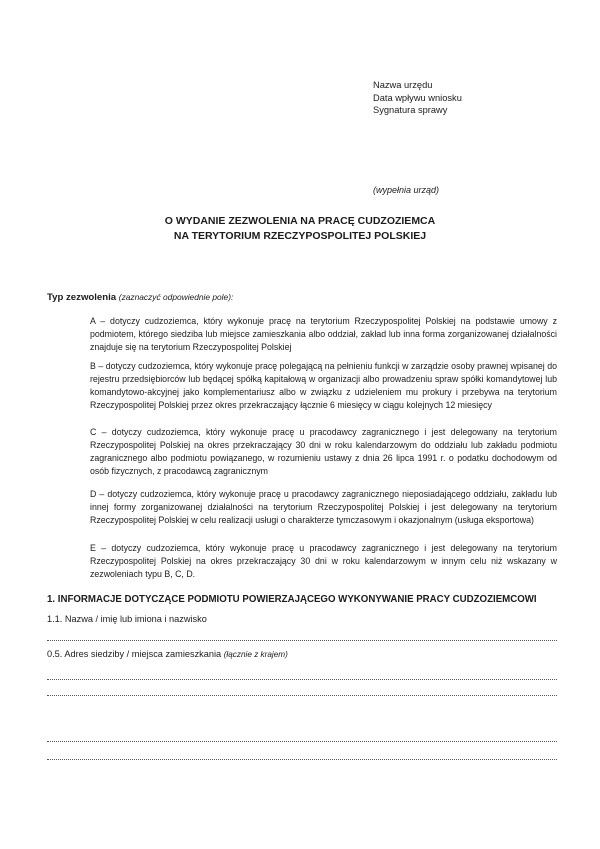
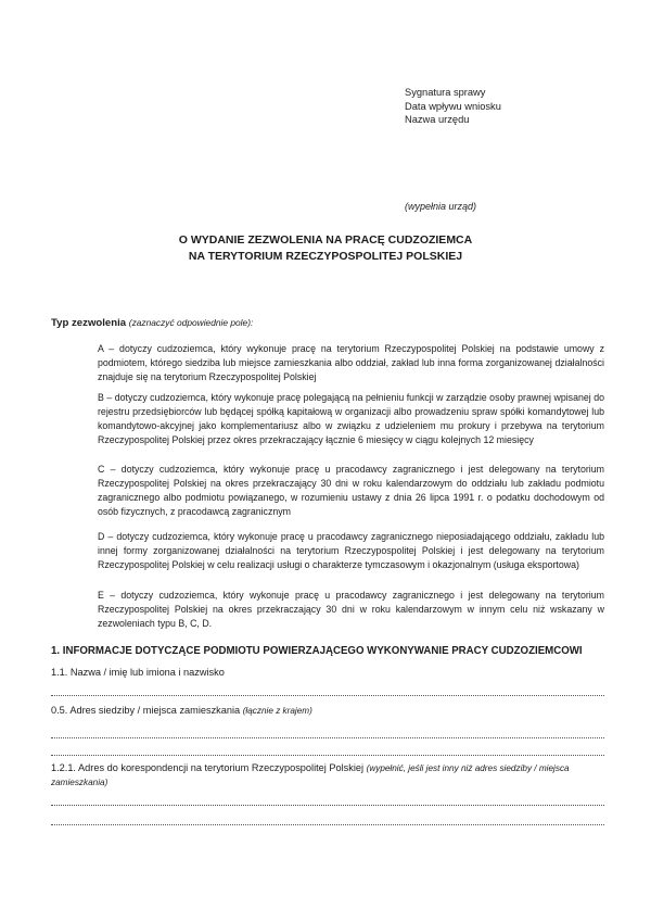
- Nazwa urzędu
+ Sygnatura sprawy
  Data wpływu wniosku
- Sygnatura sprawy
+ Nazwa urzędu
  (wypełnia urząd)
  O WYDANIE ZEZWOLENIA NA PRACĘ CUDZOZIEMCA
  NA TERYTORIUM RZECZYPOSPOLITEJ POLSKIEJ
  Typ zezwolenia (zaznaczyć odpowiednie pole):
  A – dotyczy cudzoziemca, który wykonuje pracę na terytorium Rzeczypospolitej Polskiej na podstawie umowy z podmiotem, którego siedziba lub miejsce zamieszkania albo oddział, zakład lub inna forma zorganizowanej działalności znajduje się na terytorium Rzeczypospolitej Polskiej
  B – dotyczy cudzoziemca, który wykonuje pracę polegającą na pełnieniu funkcji w zarządzie osoby prawnej wpisanej do rejestru przedsiębiorców lub będącej spółką kapitałową w organizacji albo prowadzeniu spraw spółki komandytowej lub komandytowo-akcyjnej jako komplementariusz albo w związku z udzieleniem mu prokury i przebywa na terytorium Rzeczypospolitej Polskiej przez okres przekraczający łącznie 6 miesięcy w ciągu kolejnych 12 miesięcy
  C – dotyczy cudzoziemca, który wykonuje pracę u pracodawcy zagranicznego i jest delegowany na terytorium Rzeczypospolitej Polskiej na okres przekraczający 30 dni w roku kalendarzowym do oddziału lub zakładu podmiotu zagranicznego albo podmiotu powiązanego, w rozumieniu ustawy z dnia 26 lipca 1991 r. o podatku dochodowym od osób fizycznych, z pracodawcą zagranicznym
  D – dotyczy cudzoziemca, który wykonuje pracę u pracodawcy zagranicznego nieposiadającego oddziału, zakładu lub innej formy zorganizowanej działalności na terytorium Rzeczypospolitej Polskiej i jest delegowany na terytorium Rzeczypospolitej Polskiej w celu realizacji usługi o charakterze tymczasowym i okazjonalnym (usługa eksportowa)
  E – dotyczy cudzoziemca, który wykonuje pracę u pracodawcy zagranicznego i jest delegowany na terytorium Rzeczypospolitej Polskiej na okres przekraczający 30 dni w roku kalendarzowym w innym celu niż wskazany w zezwoleniach typu B, C, D.
  1. INFORMACJE DOTYCZĄCE PODMIOTU POWIERZAJĄCEGO WYKONYWANIE PRACY CUDZOZIEMCOWI
  1.1. Nazwa / imię lub imiona i nazwisko
  0.5. Adres siedziby / miejsca zamieszkania (łącznie z krajem)
+ 1.2.1. Adres do korespondencji na terytorium Rzeczypospolitej Polskiej (wypełnić, jeśli jest inny niż adres siedziby / miejsca zamieszkania)
